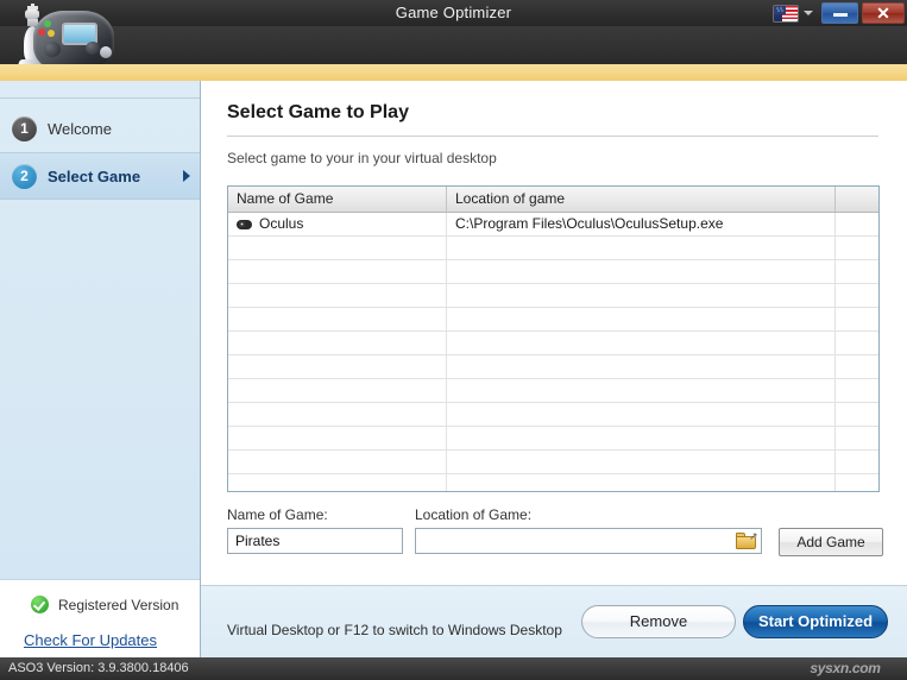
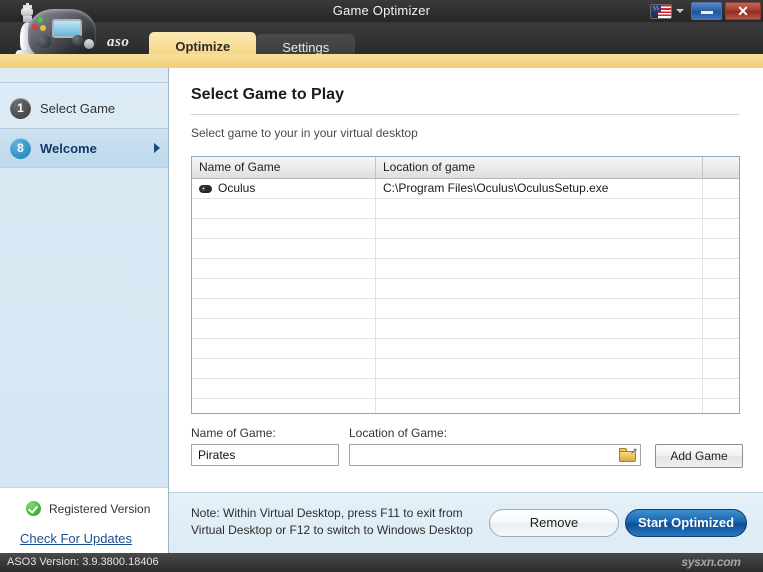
  Game Optimizer
  ✕
+ aso
+ Optimize
+ Settings
  1
- Welcome
+ Select Game
- 2
+ 8
- Select Game
+ Welcome
  Registered Version
  Check For Updates
  Select Game to Play
  Select game to your in your virtual desktop
  Name of Game
  Location of game
  Oculus
  C:\Program Files\Oculus\OculusSetup.exe
  Name of Game:
  Pirates
  Location of Game:
  ↗
  Add Game
+ Note: Within Virtual Desktop, press F11 to exit from
  Virtual Desktop or F12 to switch to Windows Desktop
  Remove
  Start Optimized
  ASO3 Version: 3.9.3800.18406
  sysxn.com
